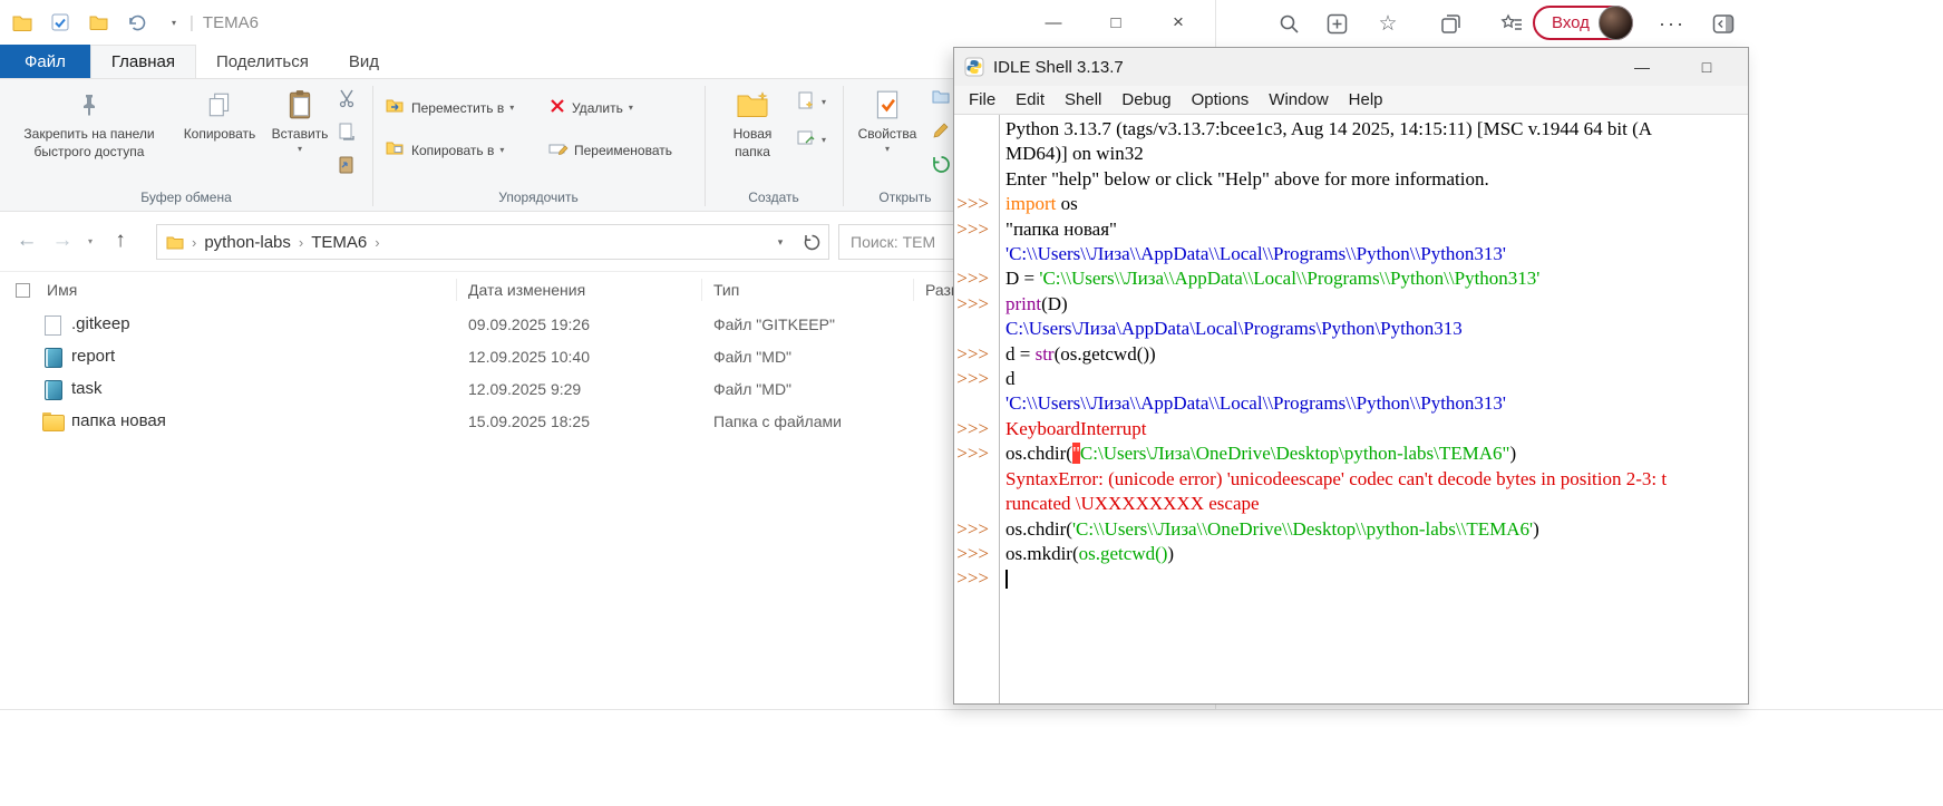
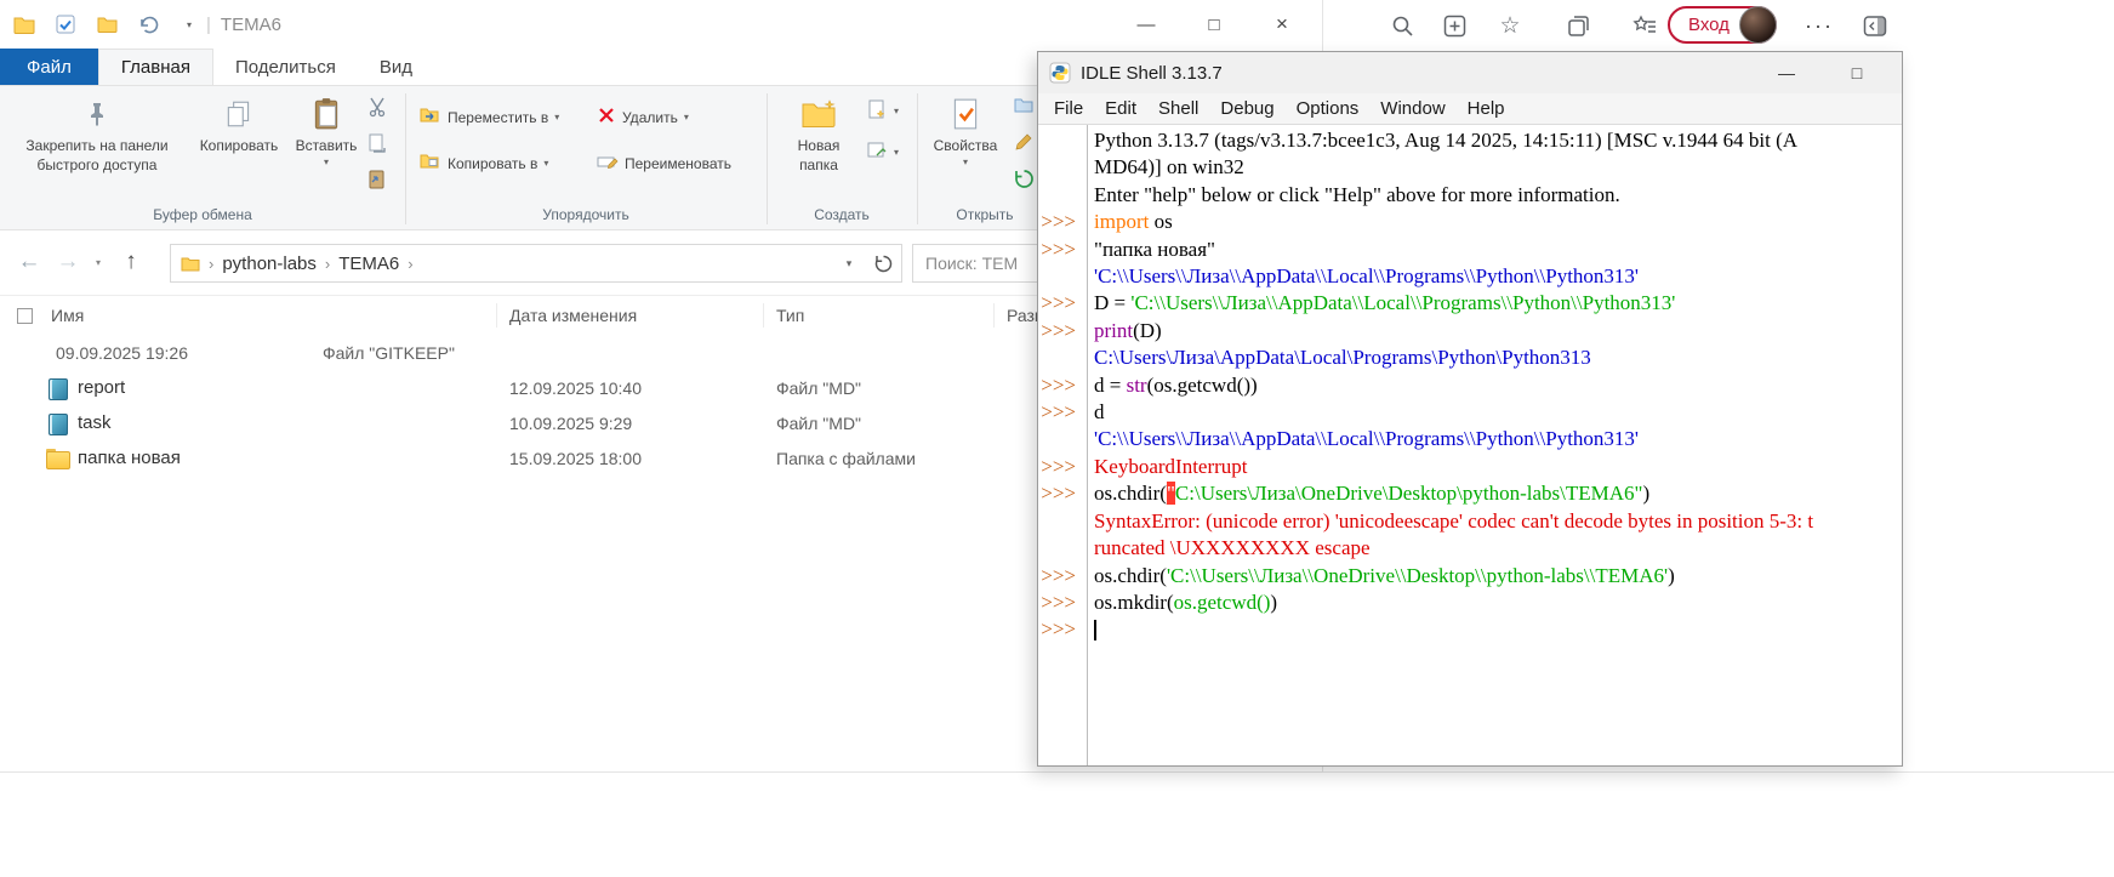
  ▾
  |
  TEMA6
  —
  □
  ×
  Файл
  Главная
  Поделиться
  Вид
  Закрепить на панели
  быстрого доступа
  Копировать
  Вставить
  ▾
  Переместить в
  ▾
  Копировать в
  ▾
  Удалить
  ▾
  Переименовать
  Новая
  папка
  ▾
  ▾
  Свойства
  ▾
  Буфер обмена
  Упорядочить
  Создать
  Открыть
  ←
  →
  ▾
  ↑
  ›
  python-labs
  ›
  TEMA6
  ›
  ▾
  Поиск: TEM
  Имя
  Дата изменения
  Тип
  Раз
- .gitkeep
  09.09.2025 19:26
  Файл "GITKEEP"
  report
  12.09.2025 10:40
  Файл "MD"
  task
- 12.09.2025 9:29
+ 10.09.2025 9:29
  Файл "MD"
  папка новая
- 15.09.2025 18:25
+ 15.09.2025 18:00
  Папка с файлами
  ☆
  Вход
  ···
  IDLE Shell 3.13.7
  —
  □
  File
  Edit
  Shell
  Debug
  Options
  Window
  Help
  Python 3.13.7 (tags/v3.13.7:bcee1c3, Aug 14 2025, 14:15:11) [MSC v.1944 64 bit (A
  MD64)] on win32
  Enter "help" below or click "Help" above for more information.
  >>>
  import os
  >>>
  "папка новая"
  'C:\\Users\\Лиза\\AppData\\Local\\Programs\\Python\\Python313'
  >>>
  D = 'C:\\Users\\Лиза\\AppData\\Local\\Programs\\Python\\Python313'
  >>>
  print(D)
  C:\Users\Лиза\AppData\Local\Programs\Python\Python313
  >>>
  d = str(os.getcwd())
  >>>
  d
  'C:\\Users\\Лиза\\AppData\\Local\\Programs\\Python\\Python313'
  >>>
  KeyboardInterrupt
  >>>
  os.chdir("C:\Users\Лиза\OneDrive\Desktop\python-labs\TEMA6")
- SyntaxError: (unicode error) 'unicodeescape' codec can't decode bytes in position 2-3: t
+ SyntaxError: (unicode error) 'unicodeescape' codec can't decode bytes in position 5-3: t
  runcated \UXXXXXXXX escape
  >>>
  os.chdir('C:\\Users\\Лиза\\OneDrive\\Desktop\\python-labs\\TEMA6')
  >>>
  os.mkdir(os.getcwd())
  >>>
